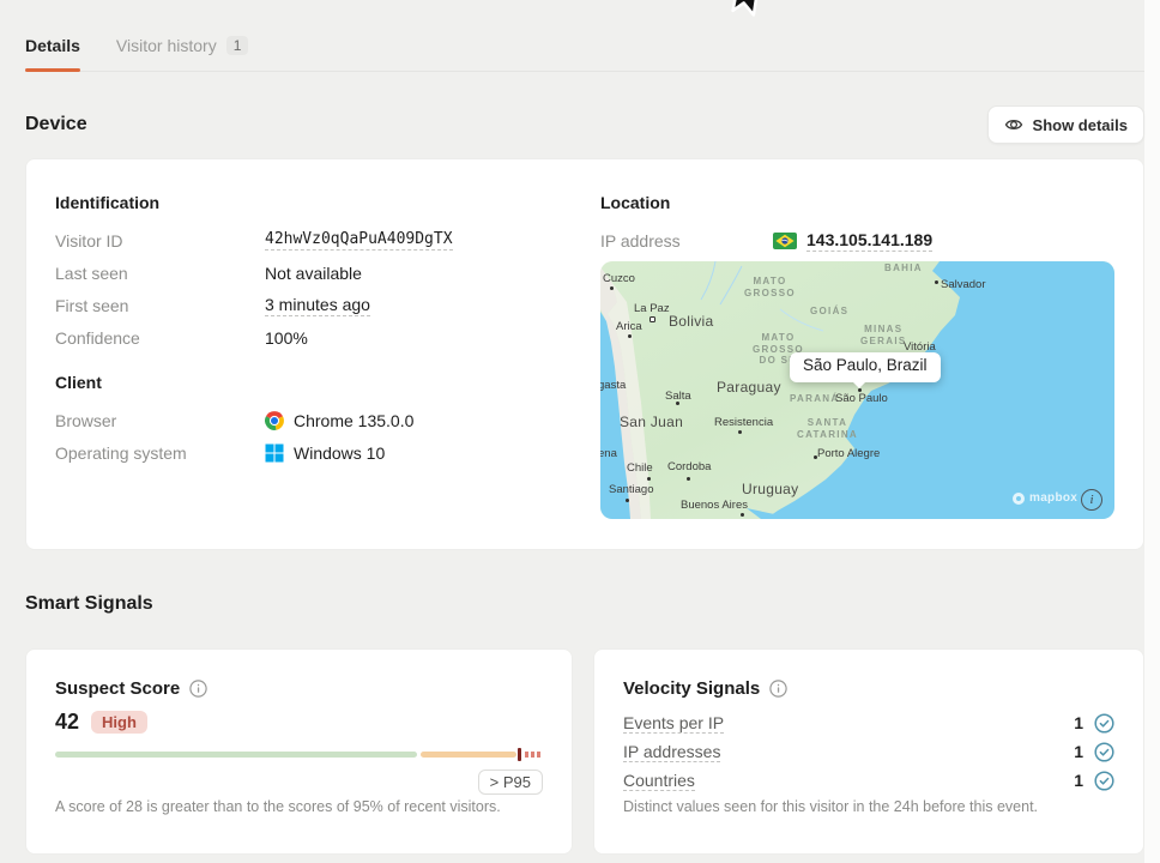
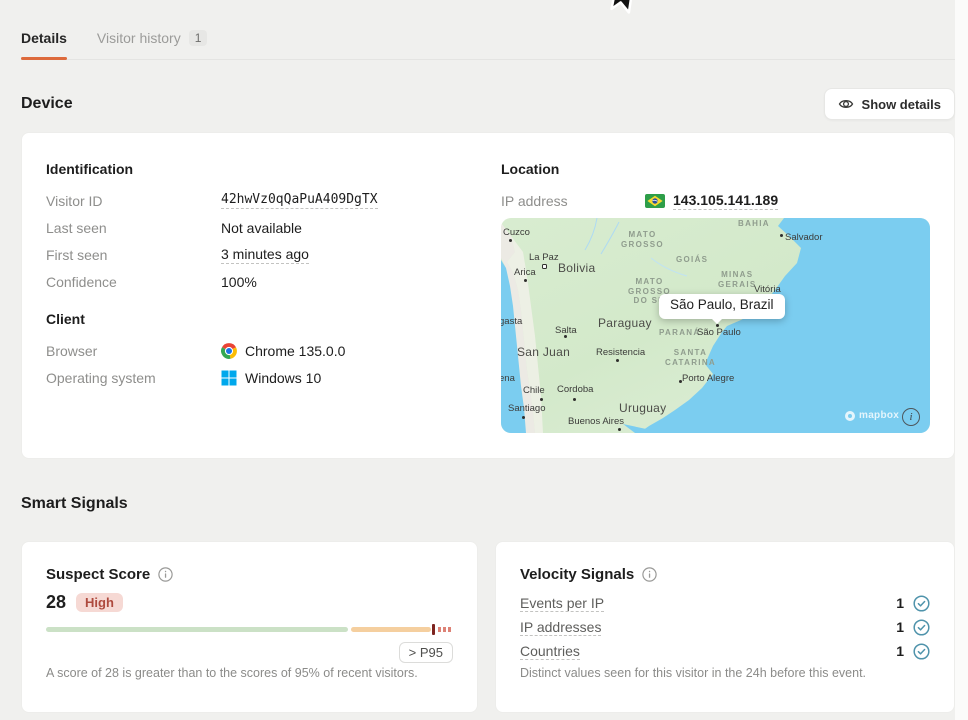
  Details
  Visitor history
  1
  Device
  Show details
  Identification
  Visitor ID
  42hwVz0qQaPuA409DgTX
  Last seen
  Not available
  First seen
  3 minutes ago
  Confidence
  100%
  Client
  Browser
  Chrome 135.0.0
  Operating system
  Windows 10
  Location
  IP address
  143.105.141.189
  Cuzco
  La Paz
  Bolivia
  Arica
  MATO
  GROSSO
  GOIÁS
  BAHIA
  Salvador
  MINAS
  GERAIS
  Vitória
  MATO
  GROSSO
  DO S
  Paraguay
  PARANÁ
  São Paulo
  Salta
  Resistencia
  San Juan
  SANTA
  CATARINA
  Porto Alegre
  gasta
  ena
  Chile
  Cordoba
  Santiago
  Uruguay
  Buenos Aires
  São Paulo, Brazil
  mapbox
  i
  Smart Signals
  Suspect Score
- 42
+ 28
  High
  > P95
  A score of 28 is greater than to the scores of 95% of recent visitors.
  Velocity Signals
  Events per IP
  1
  IP addresses
  1
  Countries
  1
  Distinct values seen for this visitor in the 24h before this event.
